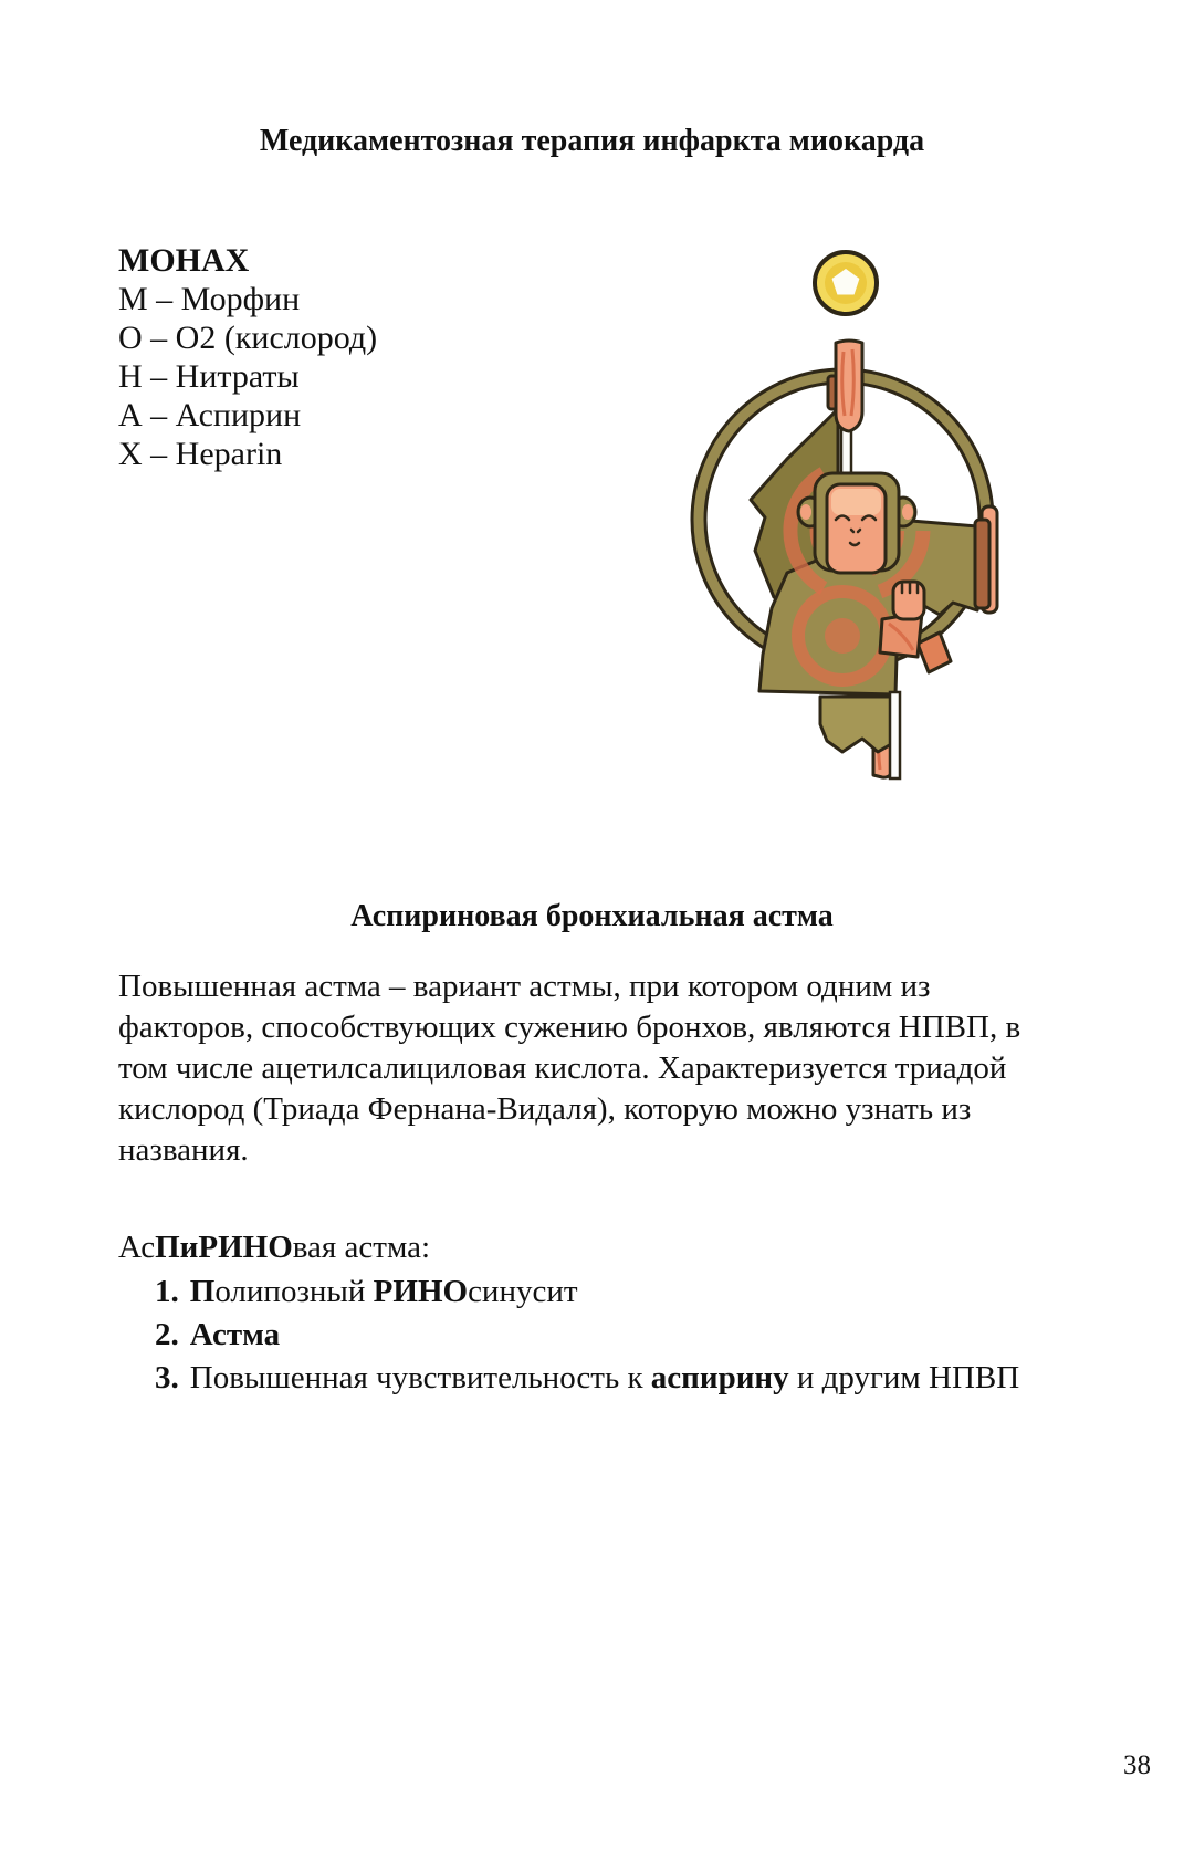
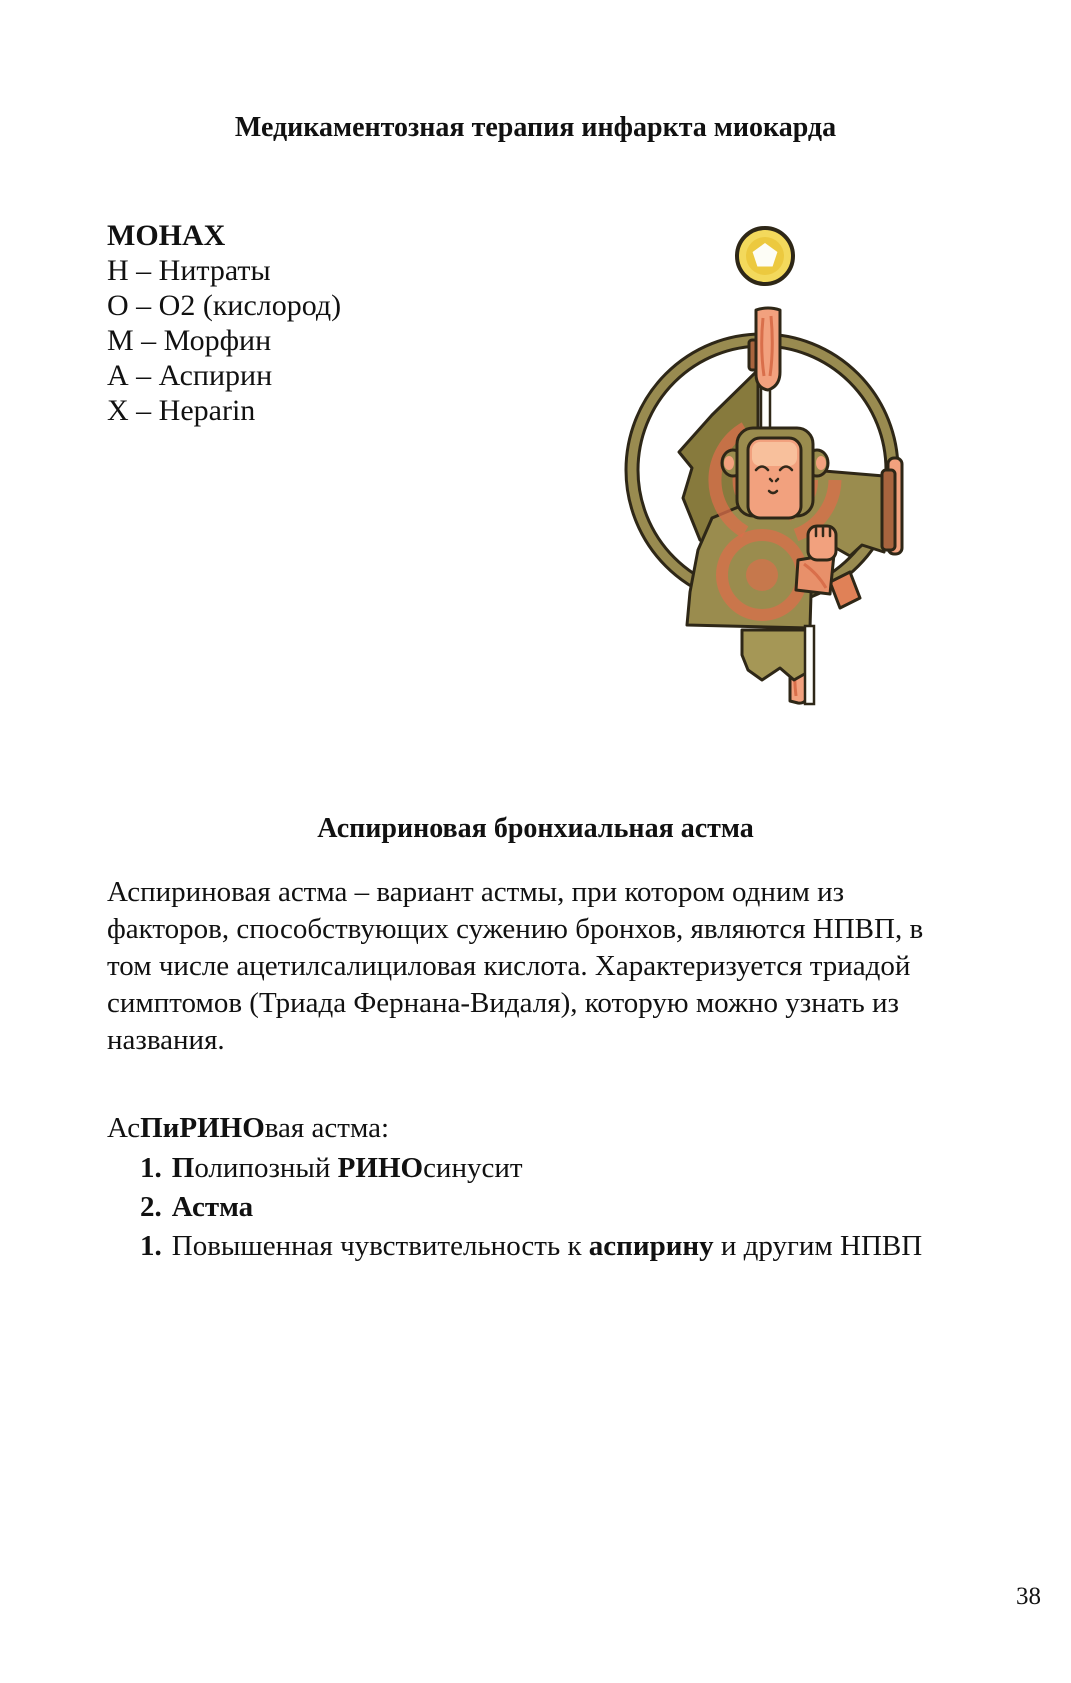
  Медикаментозная терапия инфаркта миокарда
  МОНАХ
- М – Морфин
+ Н – Нитраты
  О – О2 (кислород)
- Н – Нитраты
+ М – Морфин
  А – Аспирин
  Х – Heparin
  Аспириновая бронхиальная астма
- Повышенная астма – вариант астмы, при котором одним из
+ Аспириновая астма – вариант астмы, при котором одним из
  факторов, способствующих сужению бронхов, являются НПВП, в
  том числе ацетилсалициловая кислота. Характеризуется триадой
- кислород (Триада Фернана-Видаля), которую можно узнать из
+ симптомов (Триада Фернана-Видаля), которую можно узнать из
  названия.
  АсПиРИНОвая астма:
  1. Полипозный РИНОсинусит
  2. Астма
- 3. Повышенная чувствительность к аспирину и другим НПВП
+ 1. Повышенная чувствительность к аспирину и другим НПВП
  38
